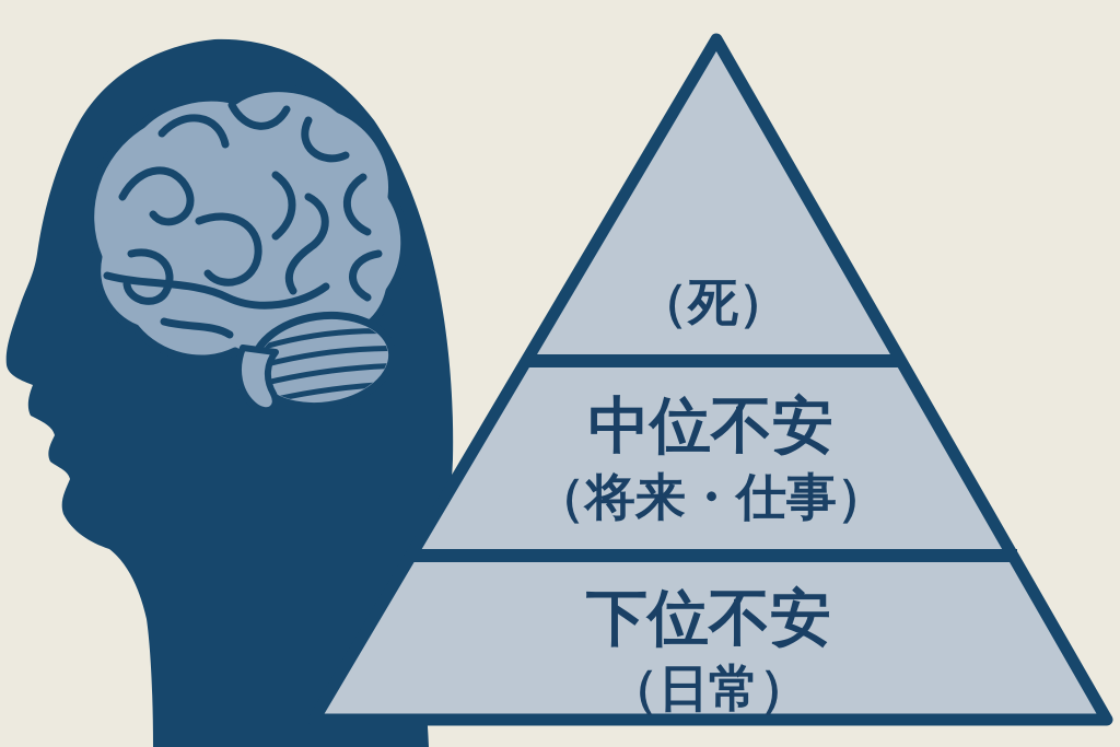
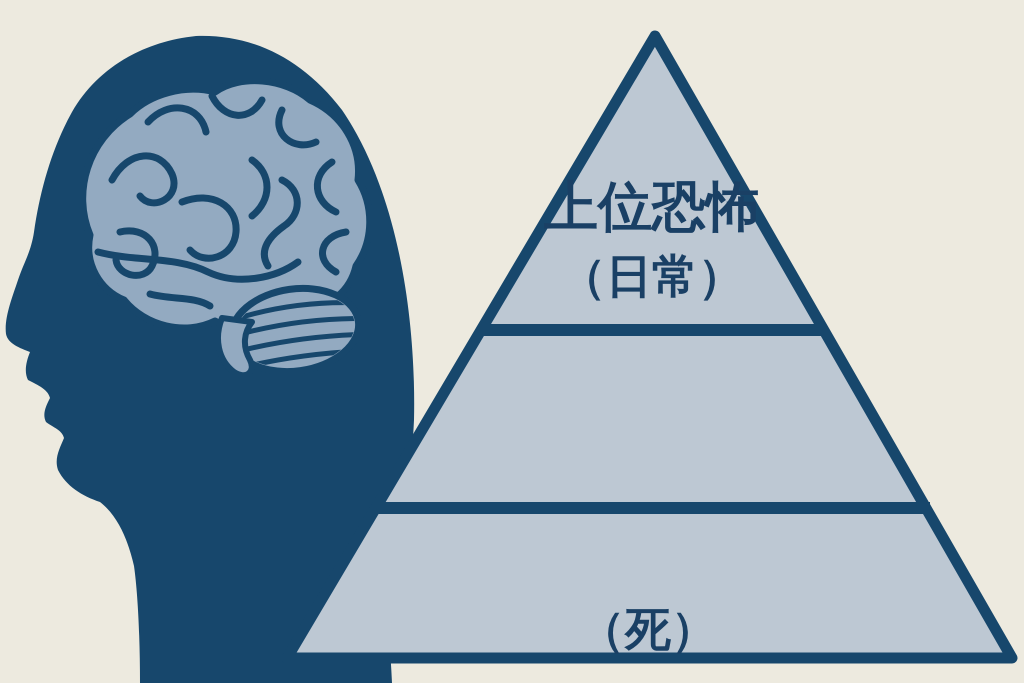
+ 上位恐怖
- （死）
+ （日常）
- 中位不安
- （将来・仕事）
- 下位不安
- （日常）
+ （死）
